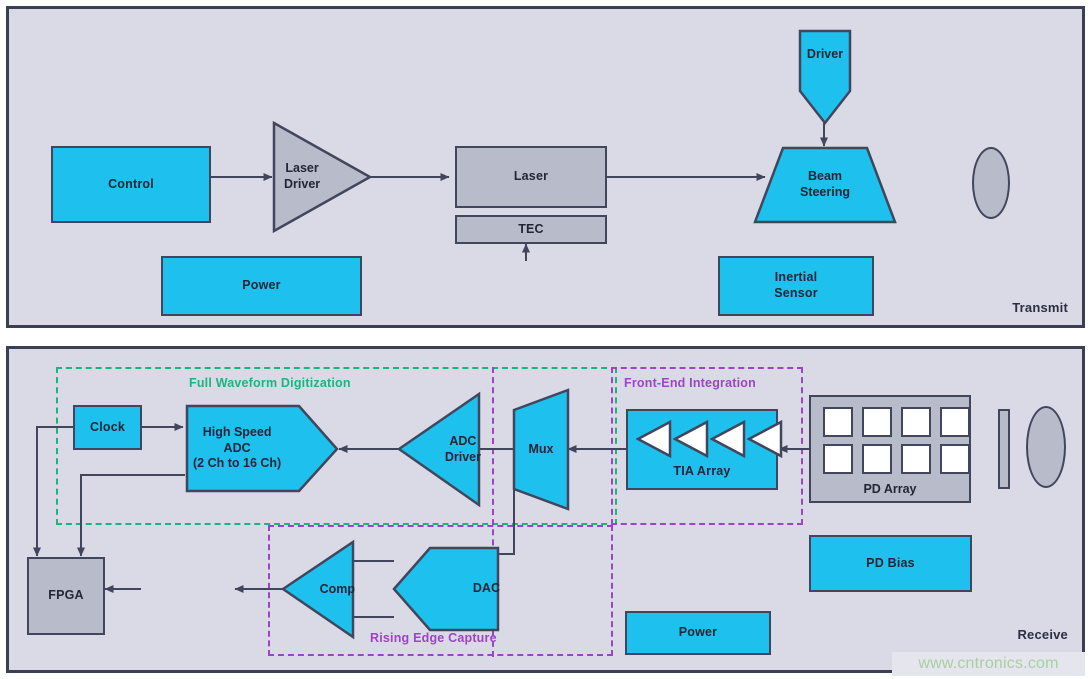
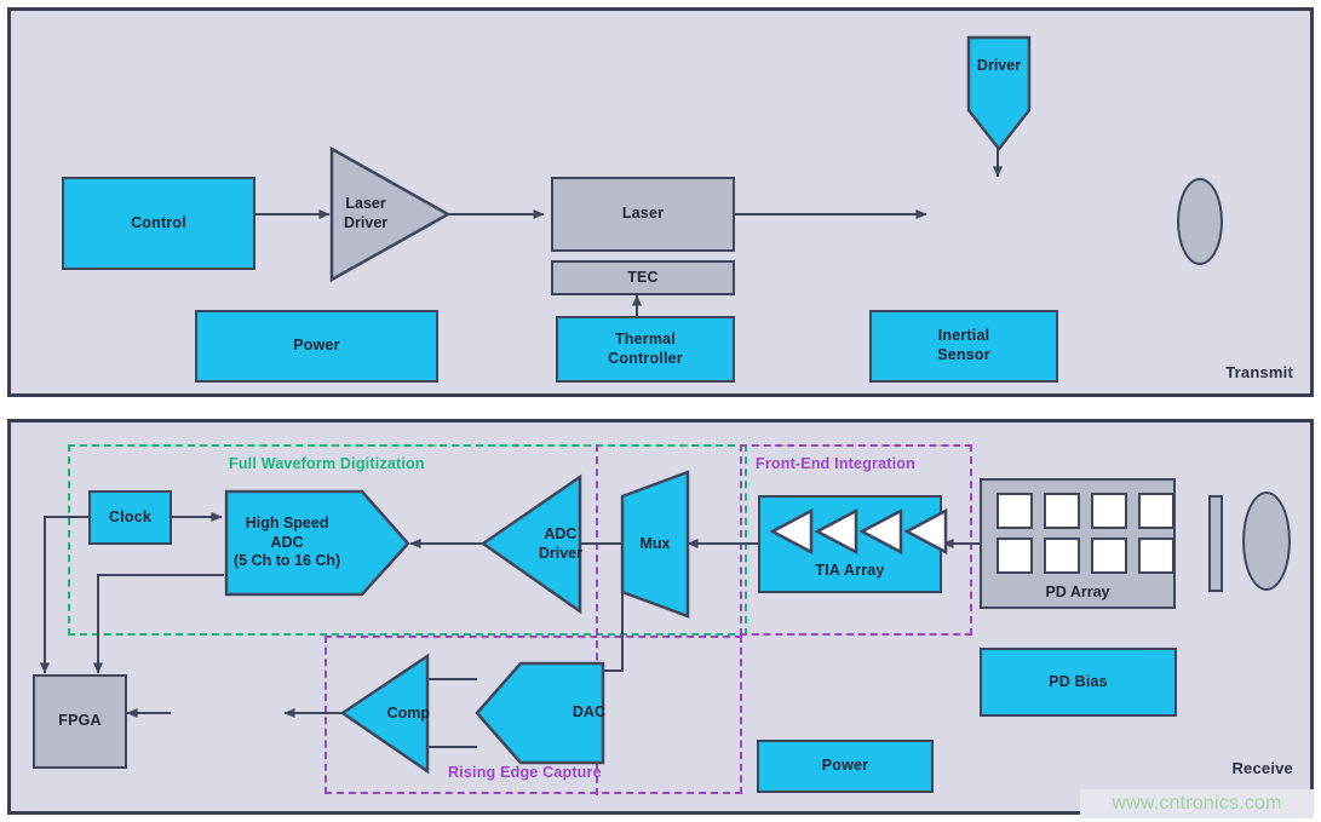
  Control
  Laser
  Driver
  Laser
  TEC
  Driver
- Beam
- Steering
  Power
+ Thermal
+ Controller
  Inertial
  Sensor
  Transmit
  Full Waveform Digitization
  Front-End Integration
  Rising Edge Capture
  Clock
  High Speed
  ADC
- (2 Ch to 16 Ch)
+ (5 Ch to 16 Ch)
  ADC
  Driver
  Mux
  TIA Array
  PD Array
  PD Bias
  Power
  FPGA
  Comp
  DAC
  Receive
  www.cntronics.com
